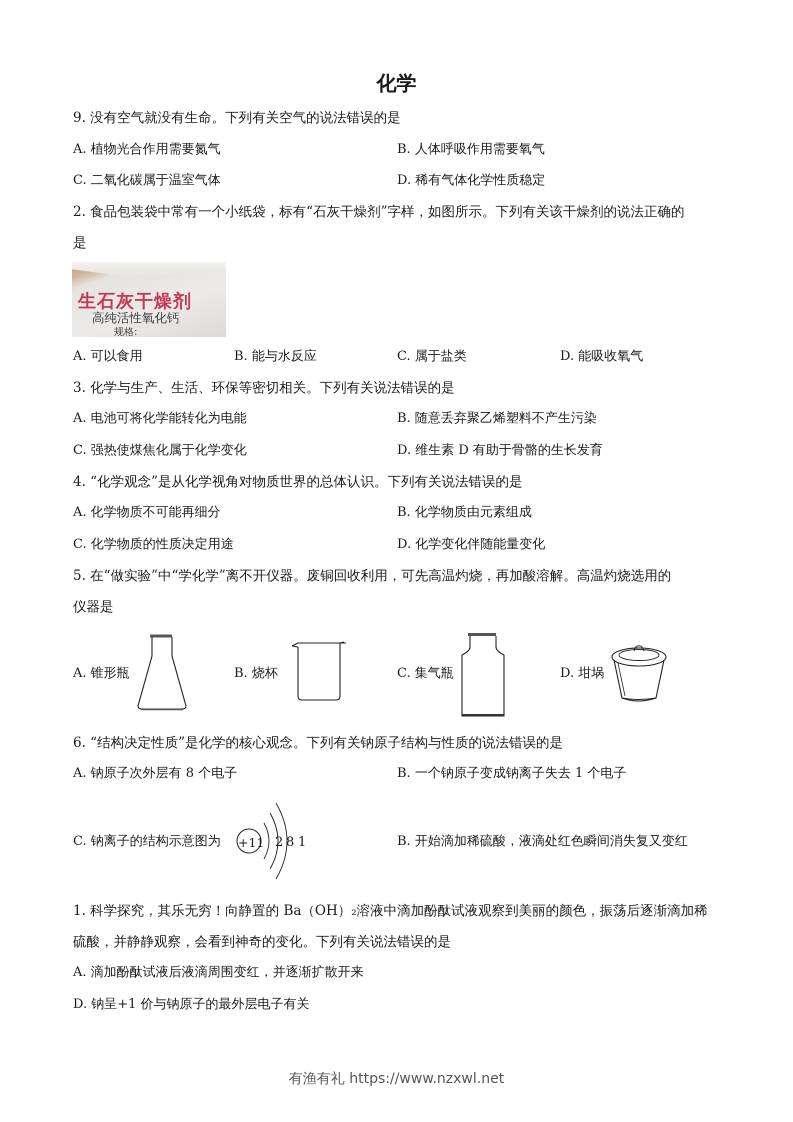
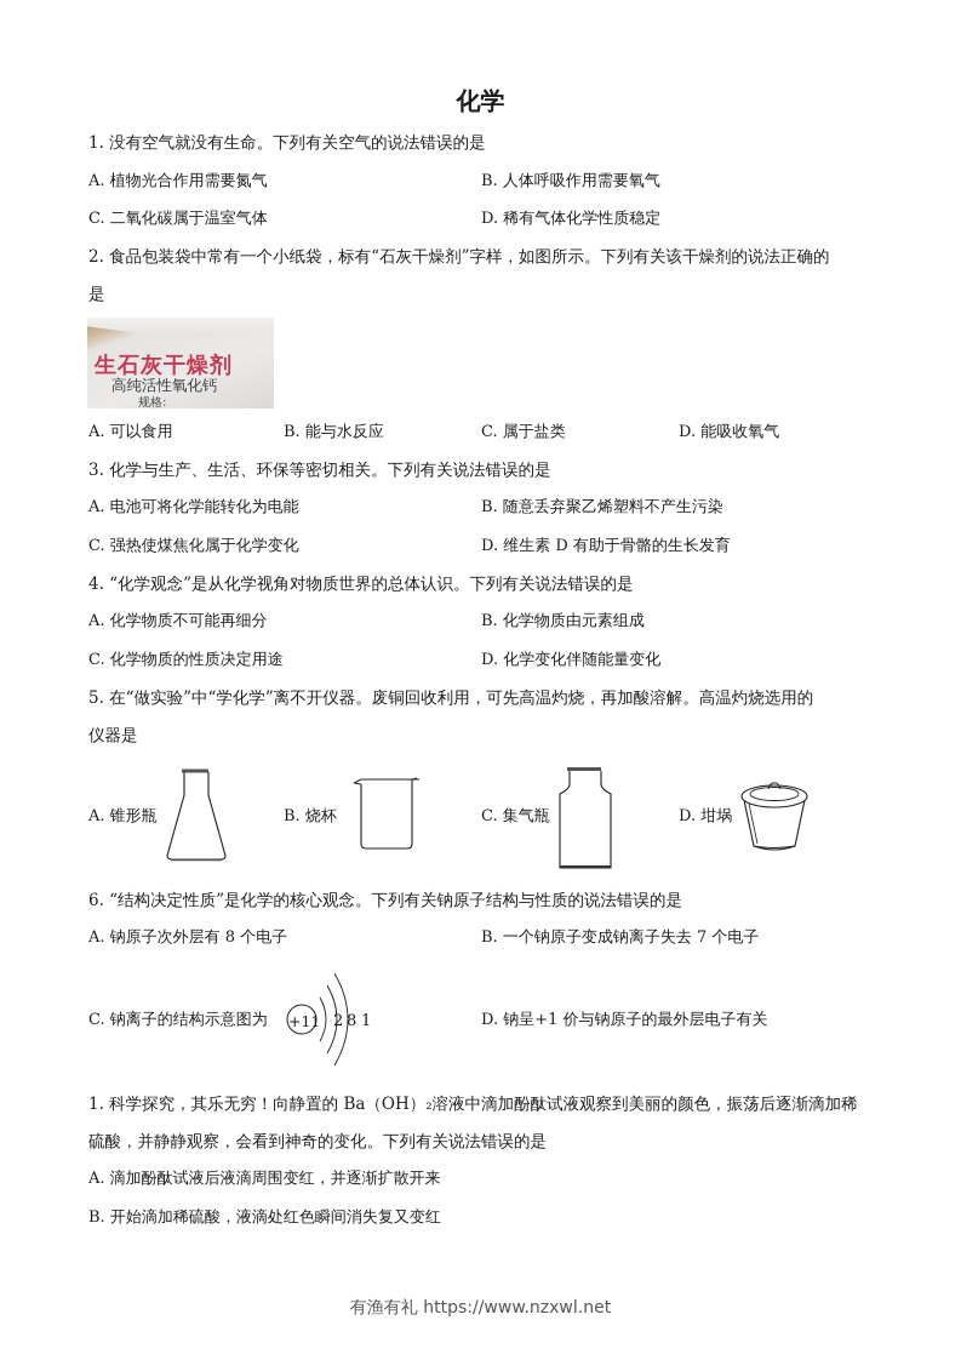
  化学
- 9. 没有空气就没有生命。下列有关空气的说法错误的是
+ 1. 没有空气就没有生命。下列有关空气的说法错误的是
  A. 植物光合作用需要氮气
  B. 人体呼吸作用需要氧气
  C. 二氧化碳属于温室气体
  D. 稀有气体化学性质稳定
  2. 食品包装袋中常有一个小纸袋，标有“石灰干燥剂”字样，如图所示。下列有关该干燥剂的说法正确的
  是
  生石灰干燥剂
  高纯活性氧化钙
  规格:
  A. 可以食用
  B. 能与水反应
  C. 属于盐类
  D. 能吸收氧气
  3. 化学与生产、生活、环保等密切相关。下列有关说法错误的是
  A. 电池可将化学能转化为电能
  B. 随意丢弃聚乙烯塑料不产生污染
  C. 强热使煤焦化属于化学变化
  D. 维生素 D 有助于骨骼的生长发育
  4. “化学观念”是从化学视角对物质世界的总体认识。下列有关说法错误的是
  A. 化学物质不可能再细分
  B. 化学物质由元素组成
  C. 化学物质的性质决定用途
  D. 化学变化伴随能量变化
  5. 在“做实验”中“学化学”离不开仪器。废铜回收利用，可先高温灼烧，再加酸溶解。高温灼烧选用的
  仪器是
  A. 锥形瓶
  B. 烧杯
  C. 集气瓶
  D. 坩埚
  6. “结构决定性质”是化学的核心观念。下列有关钠原子结构与性质的说法错误的是
  A. 钠原子次外层有 8 个电子
- B. 一个钠原子变成钠离子失去 1 个电子
+ B. 一个钠原子变成钠离子失去 7 个电子
  C. 钠离子的结构示意图为
  +11
  2
  8
  1
- B. 开始滴加稀硫酸，液滴处红色瞬间消失复又变红
+ D. 钠呈+1 价与钠原子的最外层电子有关
  1. 科学探究，其乐无穷！向静置的 Ba（OH）₂溶液中滴加酚酞试液观察到美丽的颜色，振荡后逐渐滴加稀
  硫酸，并静静观察，会看到神奇的变化。下列有关说法错误的是
  A. 滴加酚酞试液后液滴周围变红，并逐渐扩散开来
- D. 钠呈+1 价与钠原子的最外层电子有关
+ B. 开始滴加稀硫酸，液滴处红色瞬间消失复又变红
  有渔有礼 https://www.nzxwl.net
